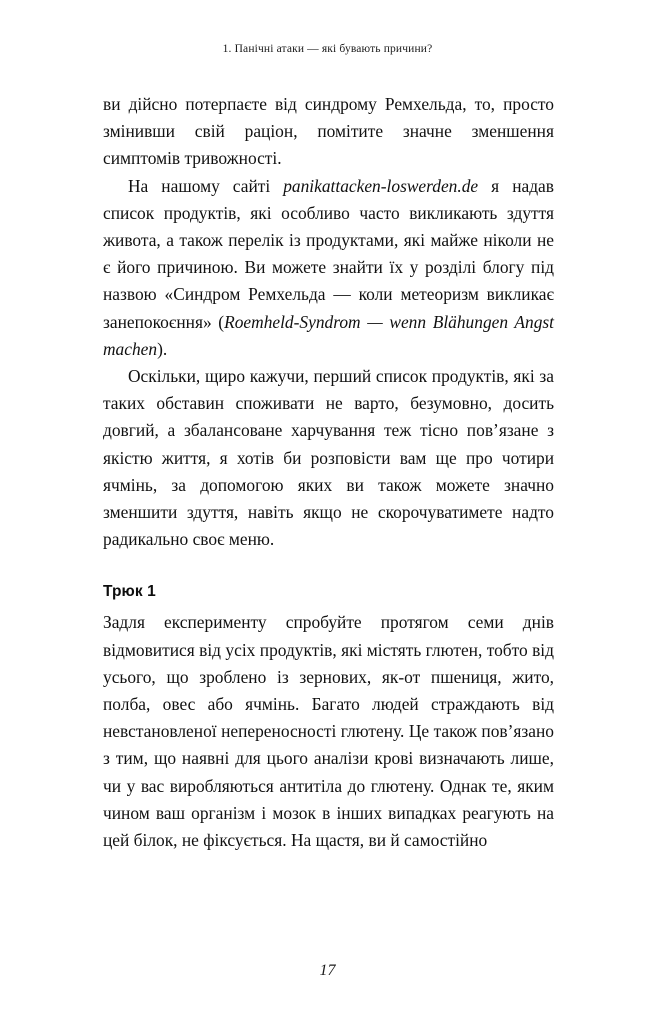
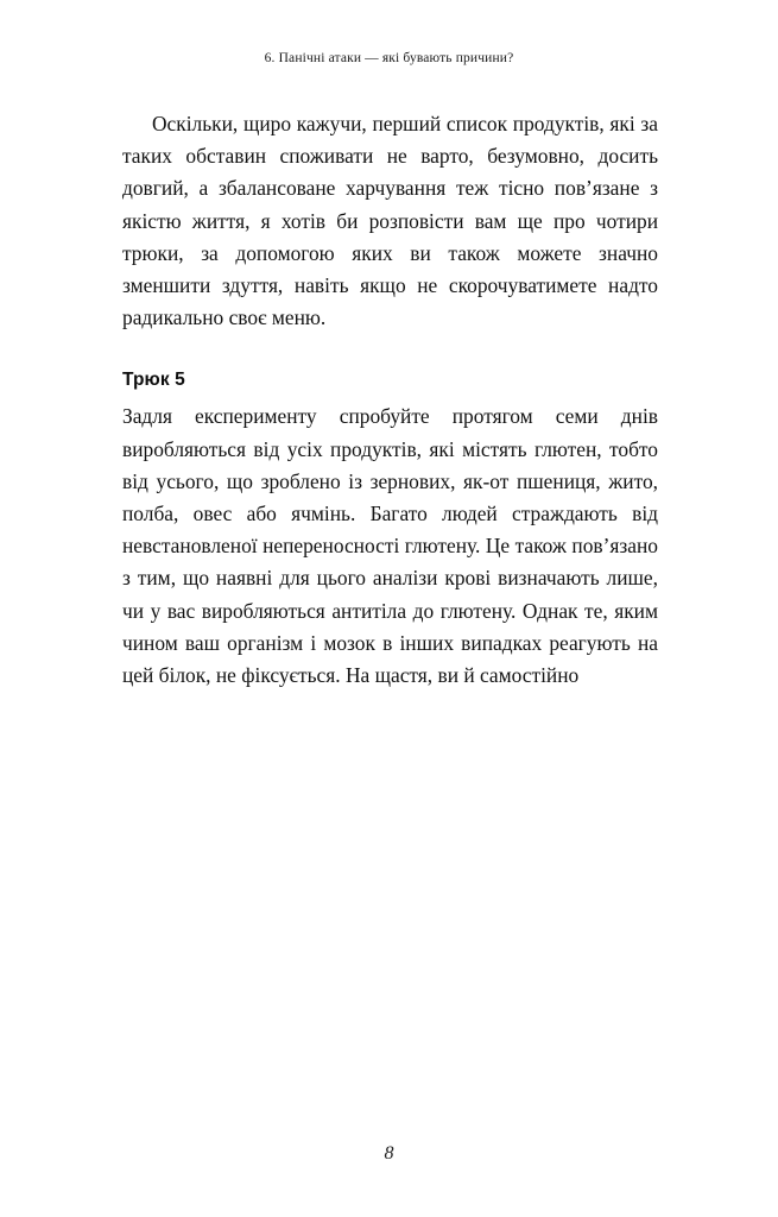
- 1. Панічні атаки — які бувають причини?
+ 6. Панічні атаки — які бувають причини?
- ви дійсно потерпаєте від синдрому Ремхельда, то, просто змінивши свій раціон, помітите значне зменшення симптомів тривожності.
- На нашому сайті panikattacken-loswerden.de я надав список продуктів, які особливо часто викликають здуття живота, а також перелік із продуктами, які майже ніколи не є його причиною. Ви можете знайти їх у розділі блогу під назвою «Синдром Ремхельда — коли метеоризм викликає занепокоєння» (Roemheld-Syndrom — wenn Blähungen Angst machen).
- Оскільки, щиро кажучи, перший список продуктів, які за таких обставин споживати не варто, безумовно, досить довгий, а збалансоване харчування теж тісно пов’язане з якістю життя, я хотів би розповісти вам ще про чотири ячмінь, за допомогою яких ви також можете значно зменшити здуття, навіть якщо не скорочуватимете надто радикально своє меню.
+ Оскільки, щиро кажучи, перший список продуктів, які за таких обставин споживати не варто, безумовно, досить довгий, а збалансоване харчування теж тісно пов’язане з якістю життя, я хотів би розповісти вам ще про чотири трюки, за допомогою яких ви також можете значно зменшити здуття, навіть якщо не скорочуватимете надто радикально своє меню.
- Трюк 1
+ Трюк 5
- Задля експерименту спробуйте протягом семи днів відмовитися від усіх продуктів, які містять глютен, тобто від усього, що зроблено із зернових, як-от пшениця, жито, полба, овес або ячмінь. Багато людей страждають від невстановленої непереносності глютену. Це також пов’язано з тим, що наявні для цього аналізи крові визначають лише, чи у вас виробляються антитіла до глютену. Однак те, яким чином ваш організм і мозок в інших випадках реагують на цей білок, не фіксується. На щастя, ви й самостійно
+ Задля експерименту спробуйте протягом семи днів виробляються від усіх продуктів, які містять глютен, тобто від усього, що зроблено із зернових, як-от пшениця, жито, полба, овес або ячмінь. Багато людей страждають від невстановленої непереносності глютену. Це також пов’язано з тим, що наявні для цього аналізи крові визначають лише, чи у вас виробляються антитіла до глютену. Однак те, яким чином ваш організм і мозок в інших випадках реагують на цей білок, не фіксується. На щастя, ви й самостійно
- 17
+ 8
